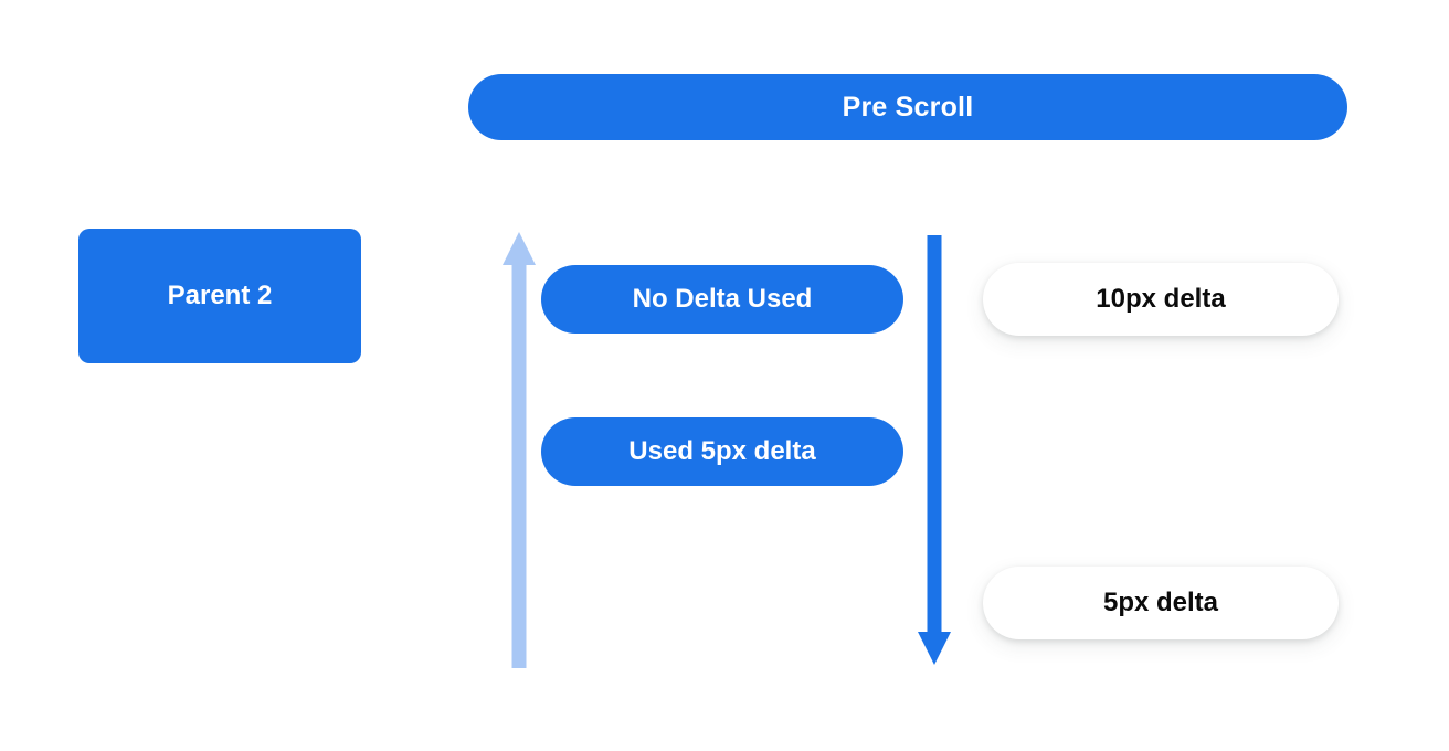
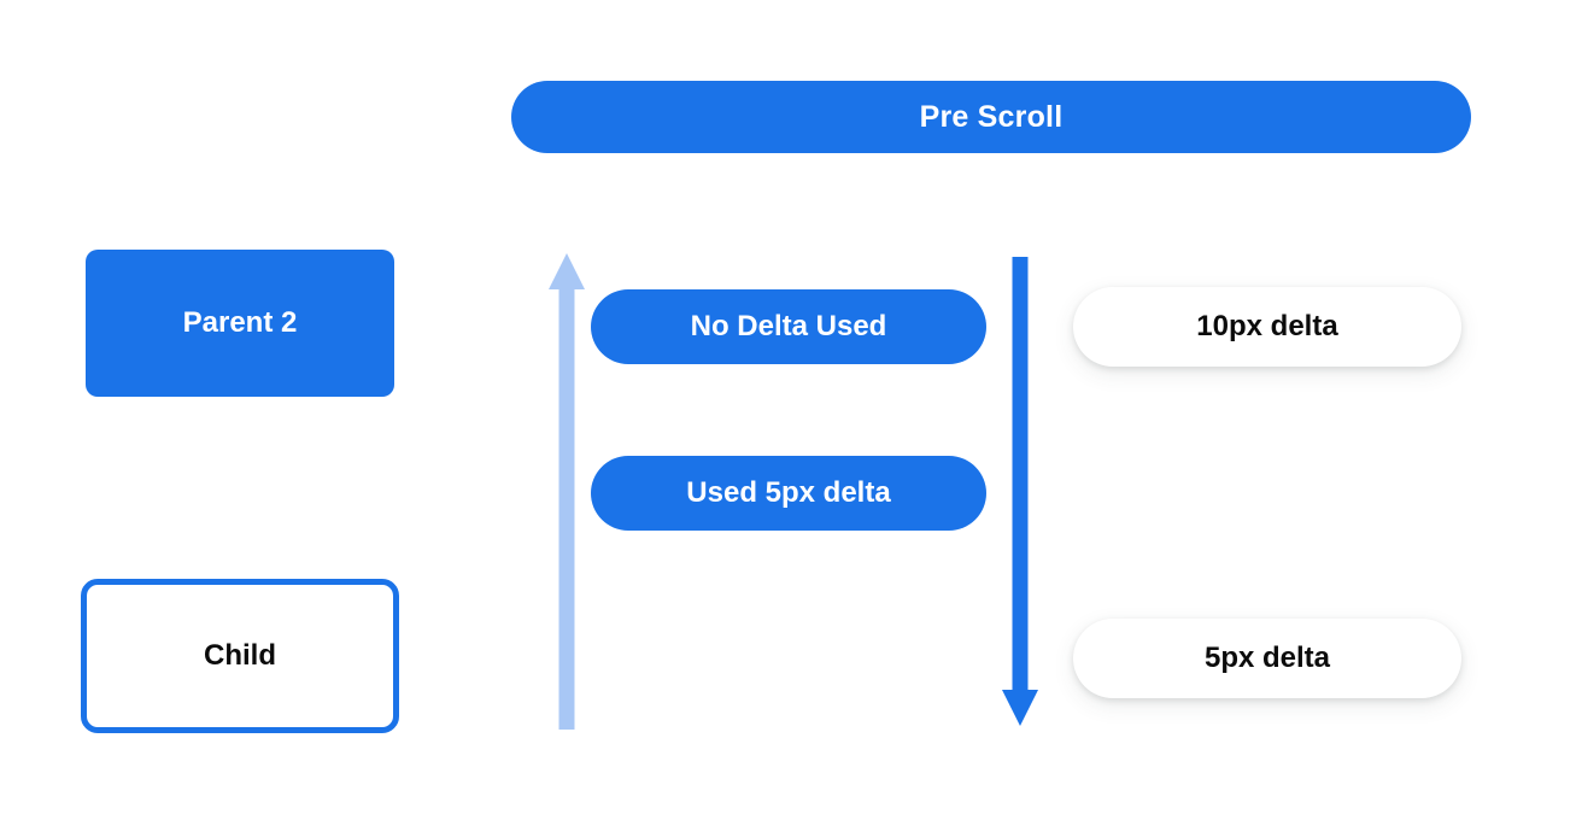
  Pre Scroll
  Parent 2
+ Child
  No Delta Used
  Used 5px delta
  10px delta
  5px delta
